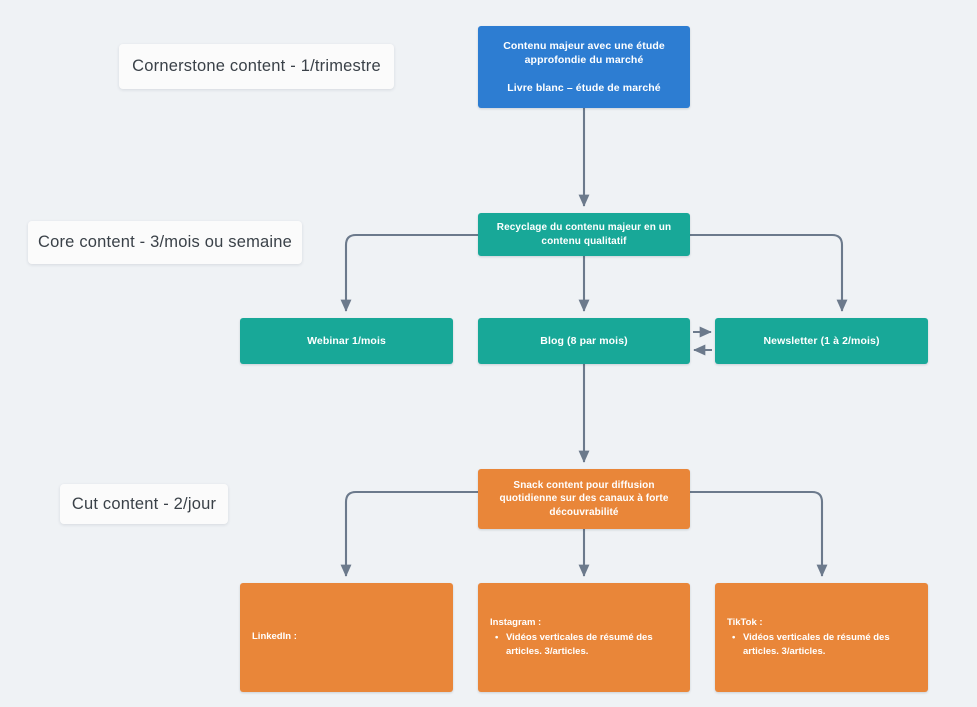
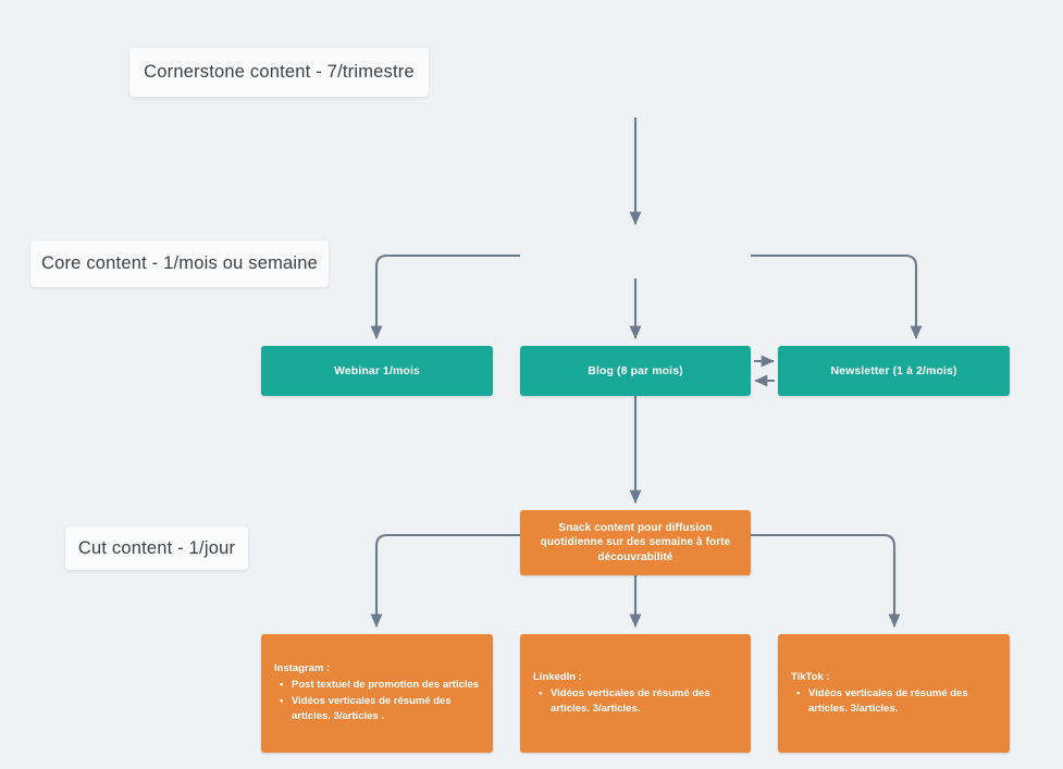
- Cornerstone content - 1/trimestre
+ Cornerstone content - 7/trimestre
- Core content - 3/mois ou semaine
+ Core content - 1/mois ou semaine
- Cut content - 2/jour
+ Cut content - 1/jour
- Contenu majeur avec une étude approfondie du marché
- Livre blanc – étude de marché
- Recyclage du contenu majeur en un contenu qualitatif
  Webinar 1/mois
  Blog (8 par mois)
  Newsletter (1 à 2/mois)
- Snack content pour diffusion quotidienne sur des canaux à forte découvrabilité
+ Snack content pour diffusion quotidienne sur des semaine à forte découvrabilité
- LinkedIn :
+ Instagram :
+ Post textuel de promotion des articles
+ Vidéos verticales de résumé des articles. 3/articles .
- Instagram :
+ LinkedIn :
  Vidéos verticales de résumé des articles. 3/articles.
  TikTok :
  Vidéos verticales de résumé des articles. 3/articles.
